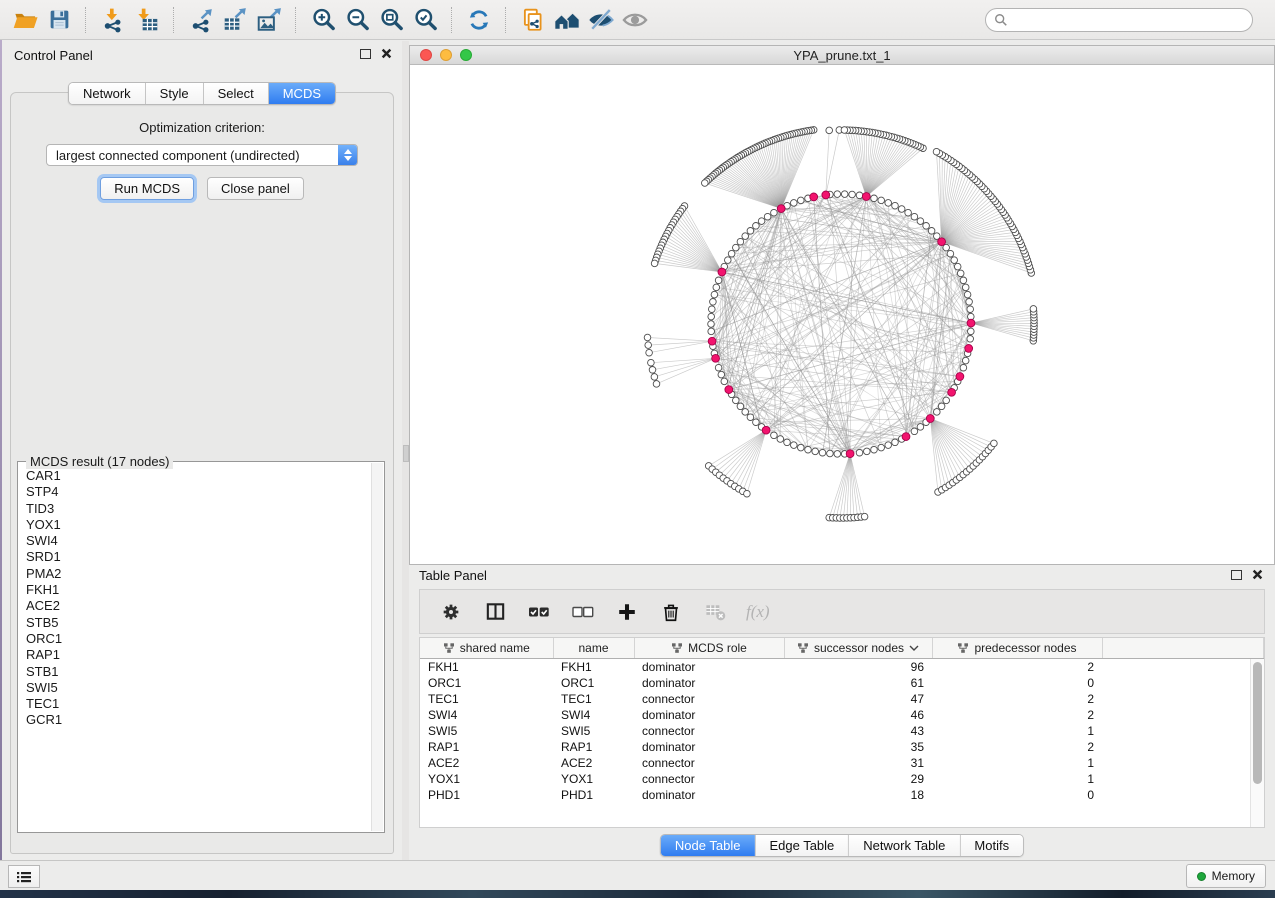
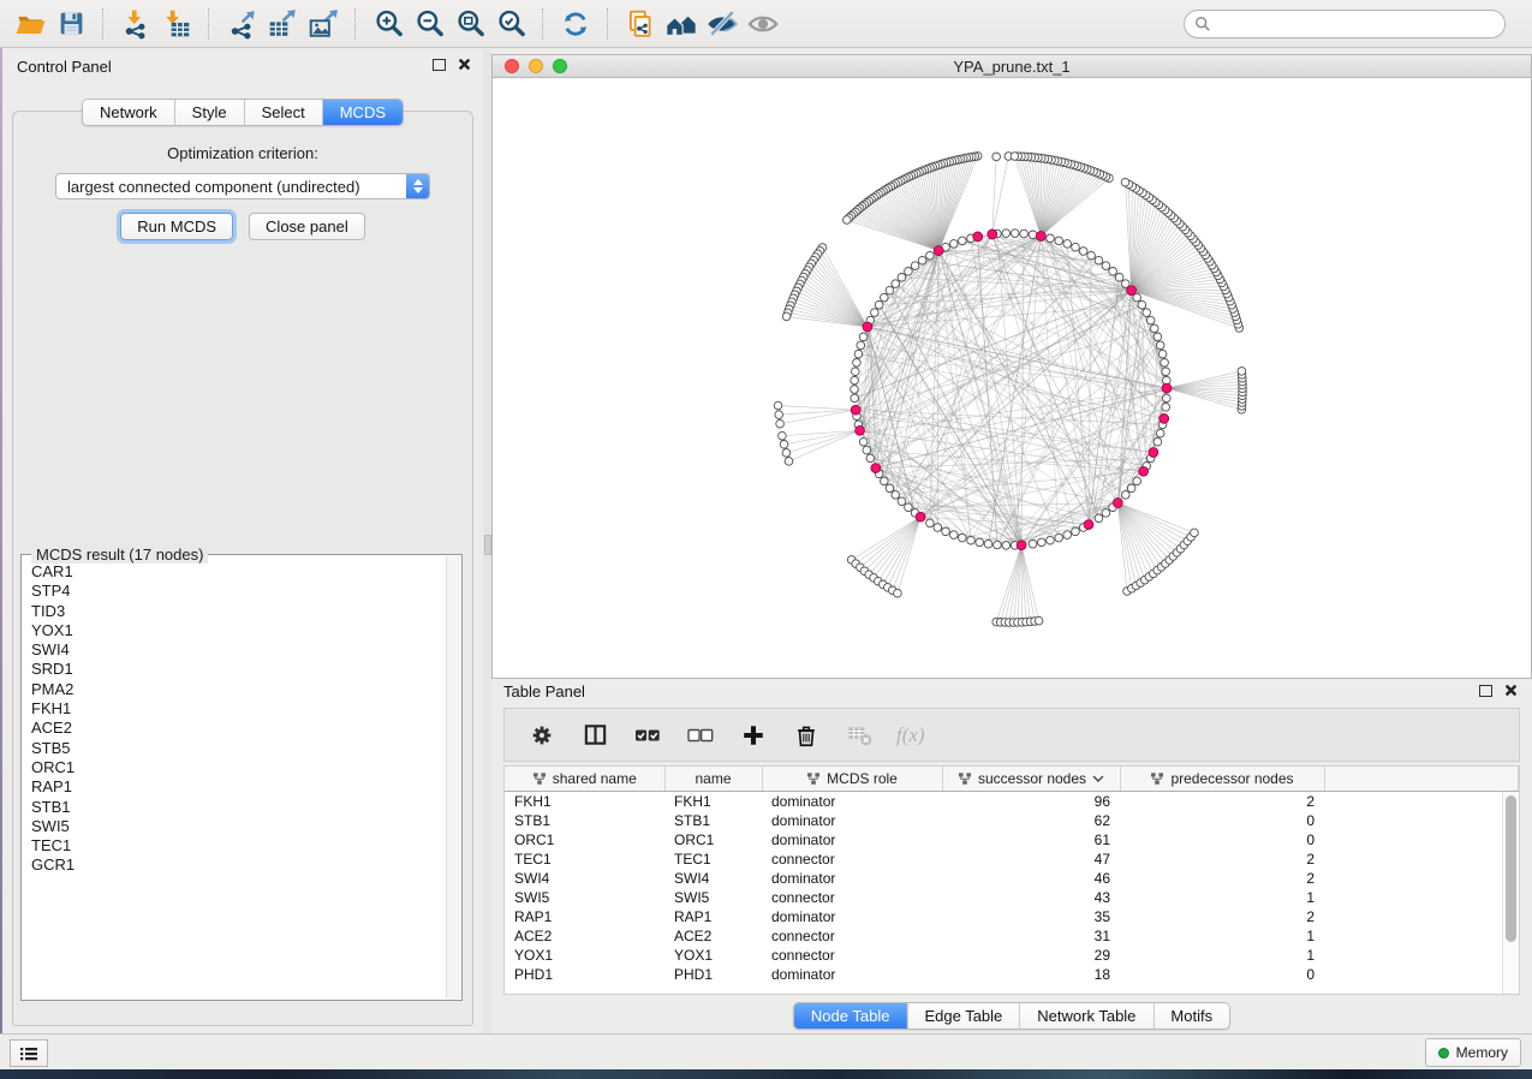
  Control Panel
  Network
  Style
  Select
  MCDS
  Optimization criterion:
  largest connected component (undirected)
  Run MCDS
  Close panel
  MCDS result (17 nodes)
  CAR1
  STP4
  TID3
  YOX1
  SWI4
  SRD1
  PMA2
  FKH1
  ACE2
  STB5
  ORC1
  RAP1
  STB1
  SWI5
  TEC1
  GCR1
  YPA_prune.txt_1
  Table Panel
  f(x)
  shared name	name	MCDS role	successor nodes	predecessor nodes
  FKH1	FKH1	dominator	96	2
+ STB1	STB1	dominator	62	0
  ORC1	ORC1	dominator	61	0
  TEC1	TEC1	connector	47	2
  SWI4	SWI4	dominator	46	2
  SWI5	SWI5	connector	43	1
  RAP1	RAP1	dominator	35	2
  ACE2	ACE2	connector	31	1
  YOX1	YOX1	connector	29	1
  PHD1	PHD1	dominator	18	0
  Node Table
  Edge Table
  Network Table
  Motifs
  Memory
